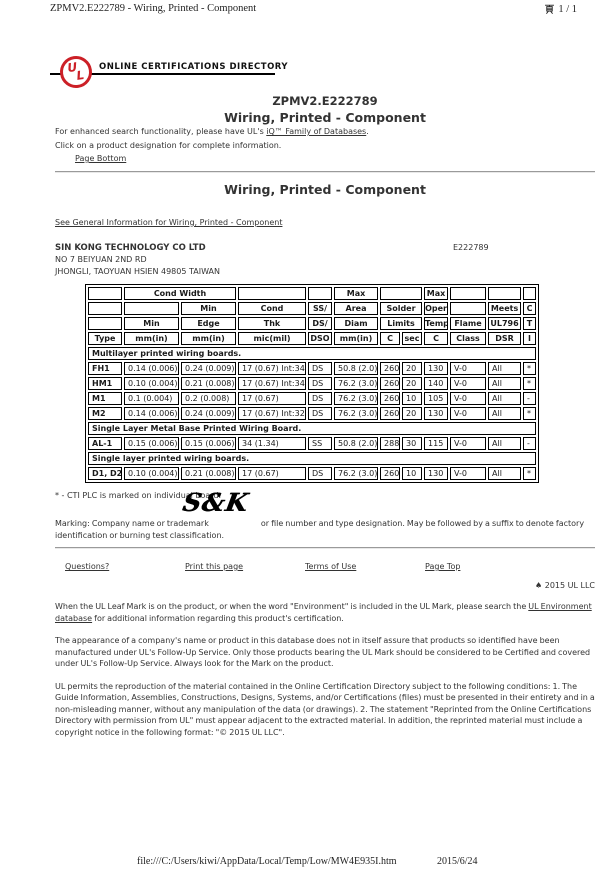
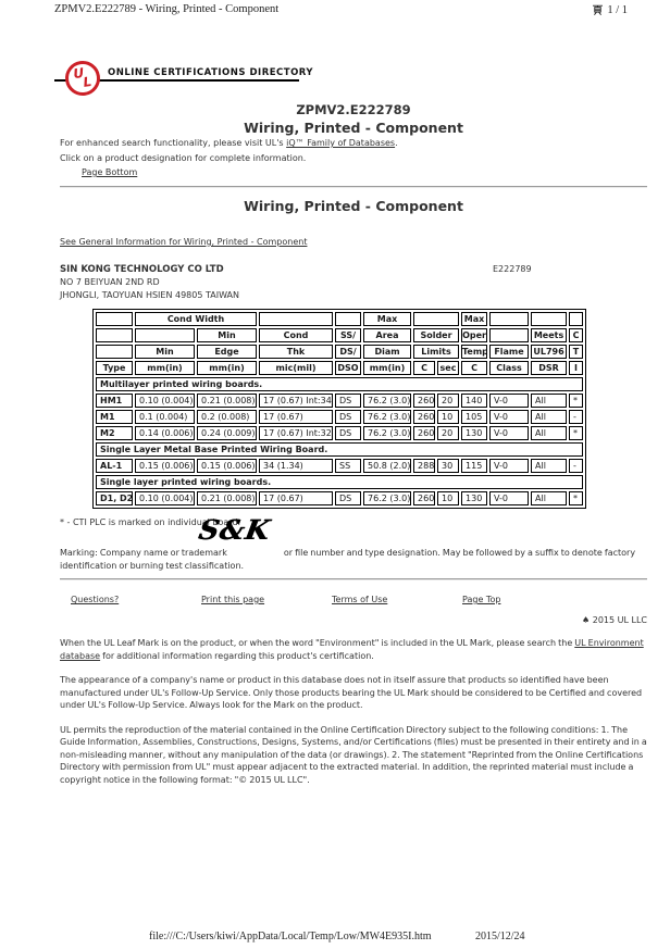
  ZPMV2.E222789 - Wiring, Printed - Component
  1 / 1
  ONLINE CERTIFICATIONS DIRECTORY
  ZPMV2.E222789
  Wiring, Printed - Component
- For enhanced search functionality, please have UL's iQ™ Family of Databases.
+ For enhanced search functionality, please visit UL's iQ™ Family of Databases.
  Click on a product designation for complete information.
  Page Bottom
  Wiring, Printed - Component
  See General Information for Wiring, Printed - Component
  SIN KONG TECHNOLOGY CO LTD
  E222789
  NO 7 BEIYUAN 2ND RD
  JHONGLI, TAOYUAN HSIEN 49805 TAIWAN
  	Cond Width			Max		Max
  		Min	Cond	SS/	Area	Solder	Oper		Meets	C
  	Min	Edge	Thk	DS/	Diam	Limits	Temp	Flame	UL796	T
  Type	mm(in)	mm(in)	mic(mil)	DSO	mm(in)	C	sec	C	Class	DSR	I
  Multilayer printed wiring boards.
- FH1	0.14 (0.006)	0.24 (0.009)	17 (0.67) Int:34	DS	50.8 (2.0)	260	20	130	V-0	All	*
  HM1	0.10 (0.004)	0.21 (0.008)	17 (0.67) Int:34	DS	76.2 (3.0)	260	20	140	V-0	All	*
  M1	0.1 (0.004)	0.2 (0.008)	17 (0.67)	DS	76.2 (3.0)	260	10	105	V-0	All	-
  M2	0.14 (0.006)	0.24 (0.009)	17 (0.67) Int:32	DS	76.2 (3.0)	260	20	130	V-0	All	*
  Single Layer Metal Base Printed Wiring Board.
  AL-1	0.15 (0.006)	0.15 (0.006)	34 (1.34)	SS	50.8 (2.0)	288	30	115	V-0	All	-
  Single layer printed wiring boards.
  D1, D2	0.10 (0.004)	0.21 (0.008)	17 (0.67)	DS	76.2 (3.0)	260	10	130	V-0	All	*
  * - CTI PLC is marked on individual board.
  Marking: Company name or trademark or file number and type designation. May be followed by a suffix to denote factory identification or burning test classification.
  Questions? Print this page Terms of Use Page Top
  ♠ 2015 UL LLC
  When the UL Leaf Mark is on the product, or when the word "Environment" is included in the UL Mark, please search the UL Environment database for additional information regarding this product's certification.
  The appearance of a company's name or product in this database does not in itself assure that products so identified have been manufactured under UL's Follow-Up Service. Only those products bearing the UL Mark should be considered to be Certified and covered under UL's Follow-Up Service. Always look for the Mark on the product.
  UL permits the reproduction of the material contained in the Online Certification Directory subject to the following conditions: 1. The Guide Information, Assemblies, Constructions, Designs, Systems, and/or Certifications (files) must be presented in their entirety and in a non-misleading manner, without any manipulation of the data (or drawings). 2. The statement "Reprinted from the Online Certifications Directory with permission from UL" must appear adjacent to the extracted material. In addition, the reprinted material must include a copyright notice in the following format: "© 2015 UL LLC".
  file:///C:/Users/kiwi/AppData/Local/Temp/Low/MW4E935I.htm
- 2015/6/24
+ 2015/12/24
